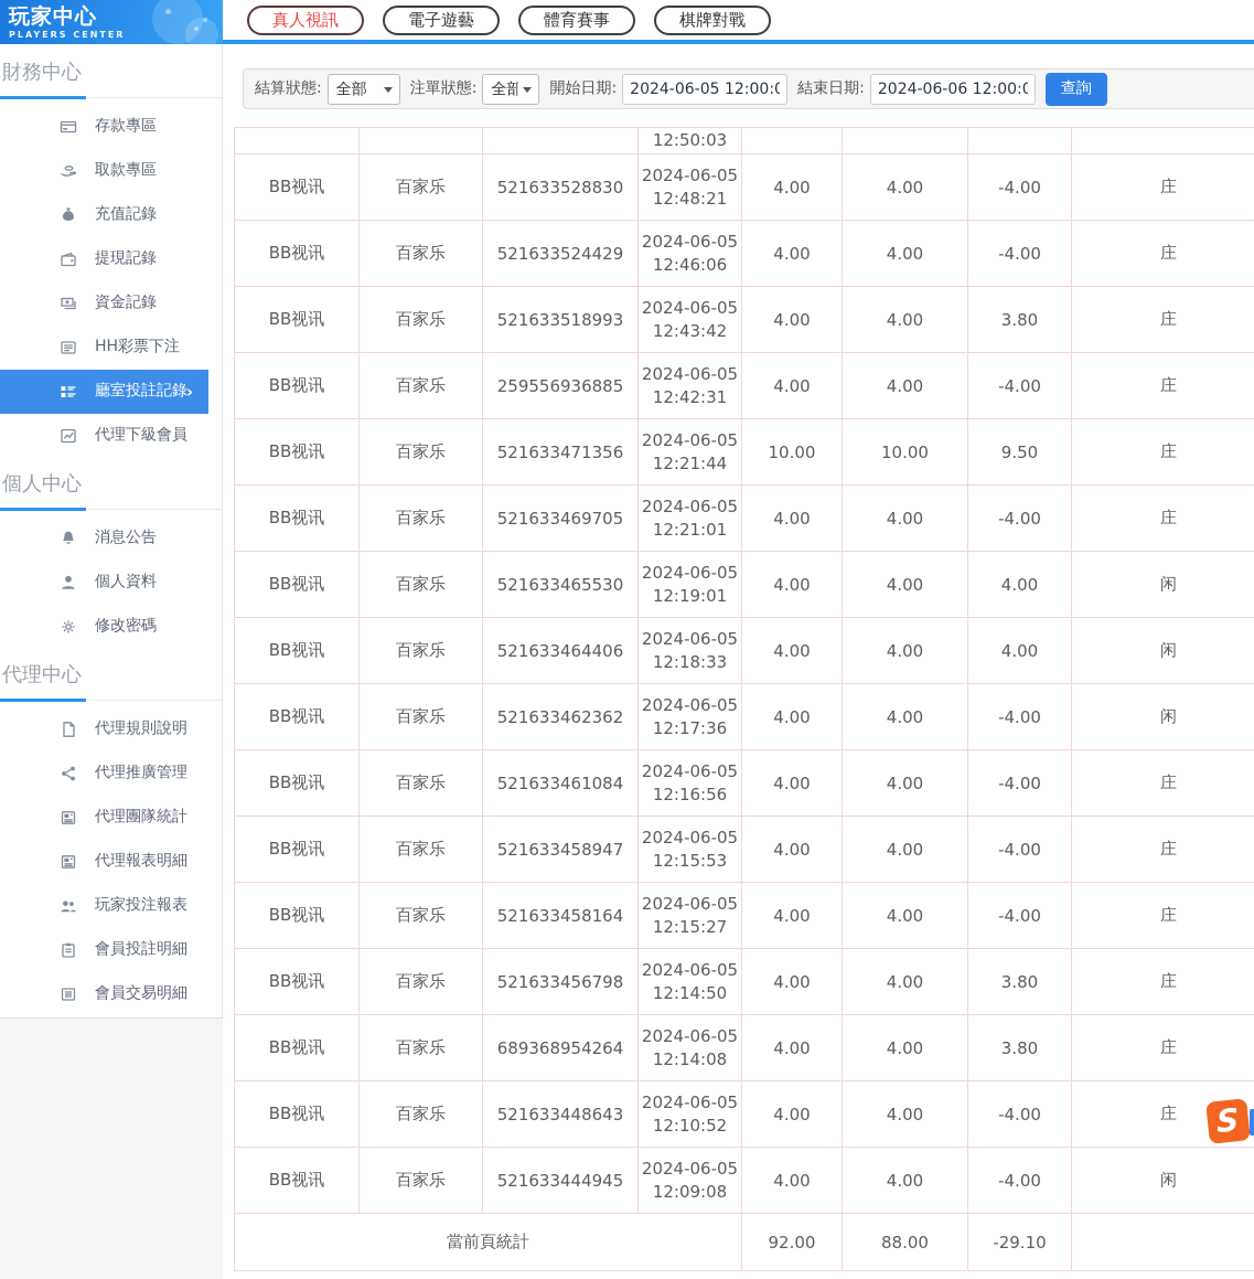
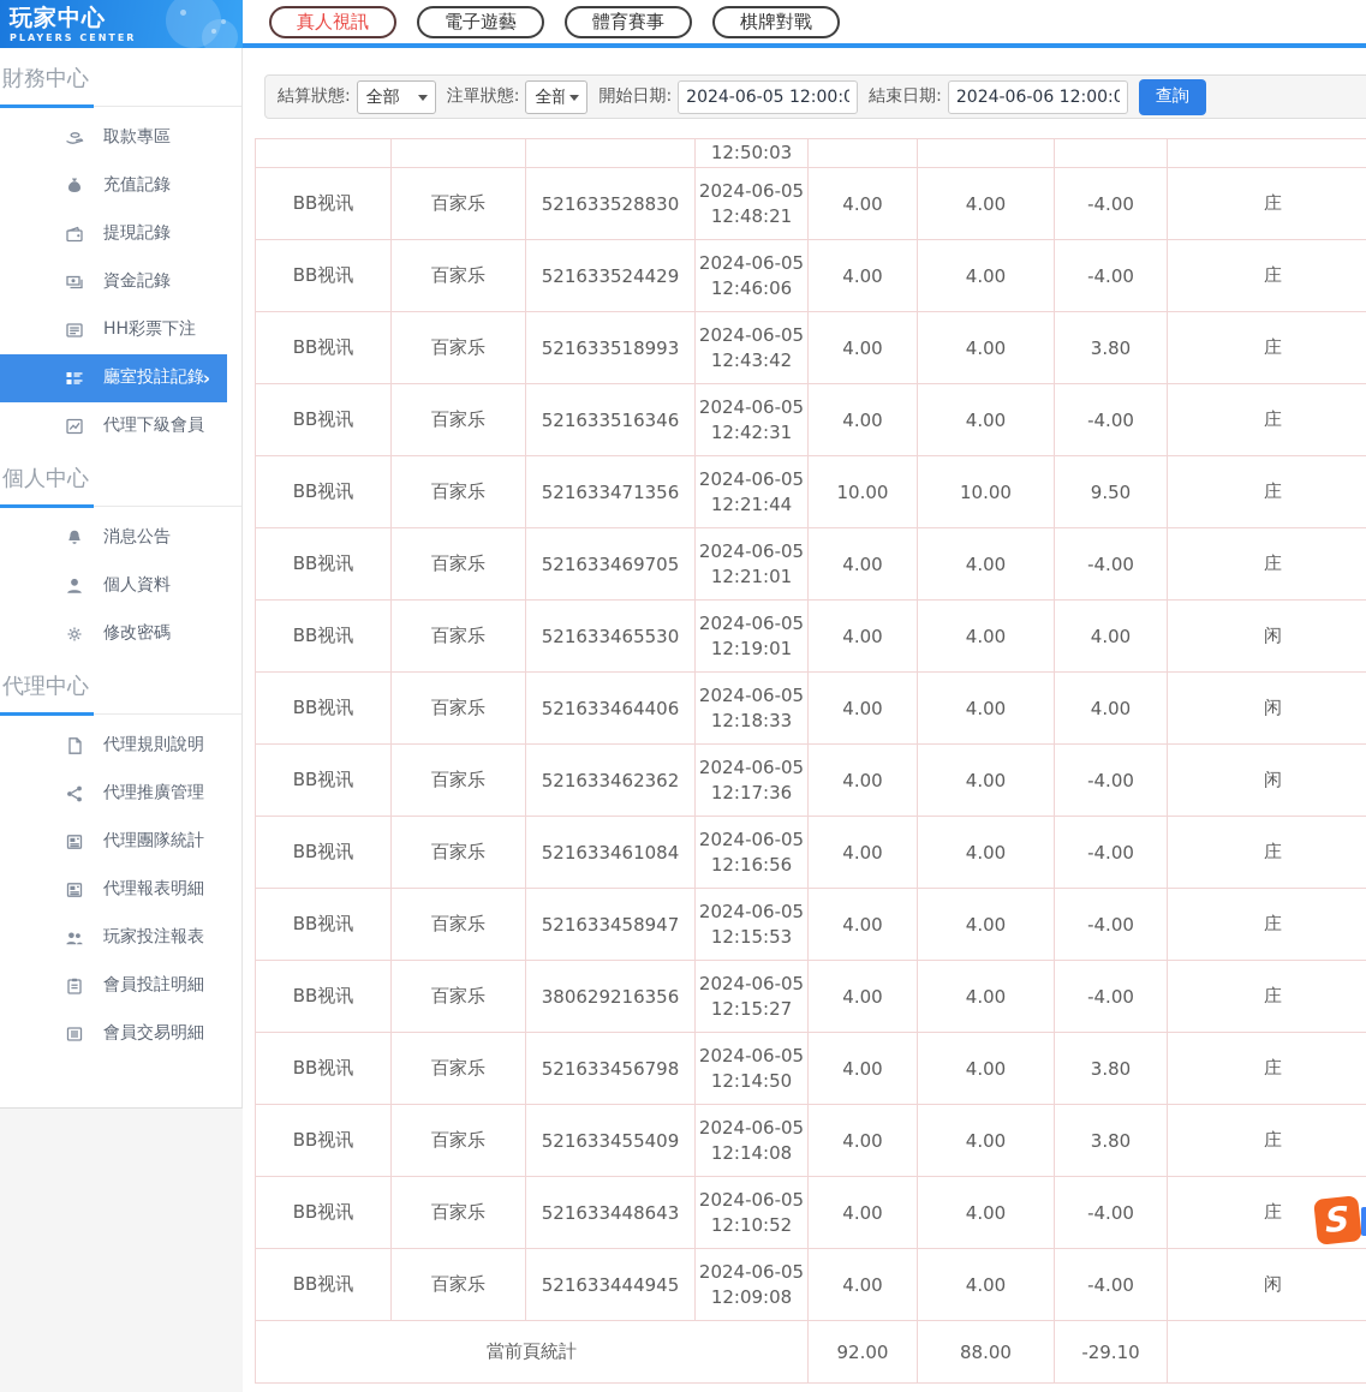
  玩家中心
  PLAYERS CENTER
  財務中心
- 存款專區
  取款專區
  充值記錄
  提現記錄
  資金記錄
  HH彩票下注
  廳室投註記錄
  ›
  代理下級會員
  個人中心
  消息公告
  個人資料
  修改密碼
  代理中心
  代理規則說明
  代理推廣管理
  代理團隊統計
  代理報表明細
  玩家投注報表
  會員投註明細
  會員交易明細
  真人視訊
  電子遊藝
  體育賽事
  棋牌對戰
  結算狀態:
  全部
  注單狀態:
  全部
  開始日期:
  2024-06-05 12:00:0
  結束日期:
  2024-06-06 12:00:0
  查詢
  			12:50:03
  BB视讯	百家乐	521633528830	2024-06-0512:48:21	4.00	4.00	-4.00	庄
  BB视讯	百家乐	521633524429	2024-06-0512:46:06	4.00	4.00	-4.00	庄
  BB视讯	百家乐	521633518993	2024-06-0512:43:42	4.00	4.00	3.80	庄
- BB视讯	百家乐	259556936885	2024-06-0512:42:31	4.00	4.00	-4.00	庄
+ BB视讯	百家乐	521633516346	2024-06-0512:42:31	4.00	4.00	-4.00	庄
  BB视讯	百家乐	521633471356	2024-06-0512:21:44	10.00	10.00	9.50	庄
  BB视讯	百家乐	521633469705	2024-06-0512:21:01	4.00	4.00	-4.00	庄
  BB视讯	百家乐	521633465530	2024-06-0512:19:01	4.00	4.00	4.00	闲
  BB视讯	百家乐	521633464406	2024-06-0512:18:33	4.00	4.00	4.00	闲
  BB视讯	百家乐	521633462362	2024-06-0512:17:36	4.00	4.00	-4.00	闲
  BB视讯	百家乐	521633461084	2024-06-0512:16:56	4.00	4.00	-4.00	庄
  BB视讯	百家乐	521633458947	2024-06-0512:15:53	4.00	4.00	-4.00	庄
- BB视讯	百家乐	521633458164	2024-06-0512:15:27	4.00	4.00	-4.00	庄
+ BB视讯	百家乐	380629216356	2024-06-0512:15:27	4.00	4.00	-4.00	庄
  BB视讯	百家乐	521633456798	2024-06-0512:14:50	4.00	4.00	3.80	庄
- BB视讯	百家乐	689368954264	2024-06-0512:14:08	4.00	4.00	3.80	庄
+ BB视讯	百家乐	521633455409	2024-06-0512:14:08	4.00	4.00	3.80	庄
  BB视讯	百家乐	521633448643	2024-06-0512:10:52	4.00	4.00	-4.00	庄
  BB视讯	百家乐	521633444945	2024-06-0512:09:08	4.00	4.00	-4.00	闲
  當前頁統計	92.00	88.00	-29.10
